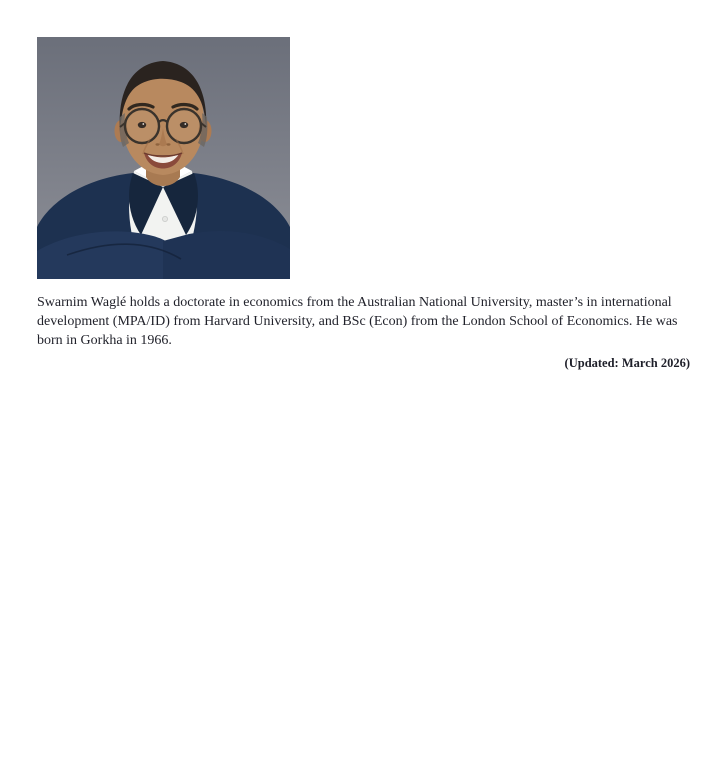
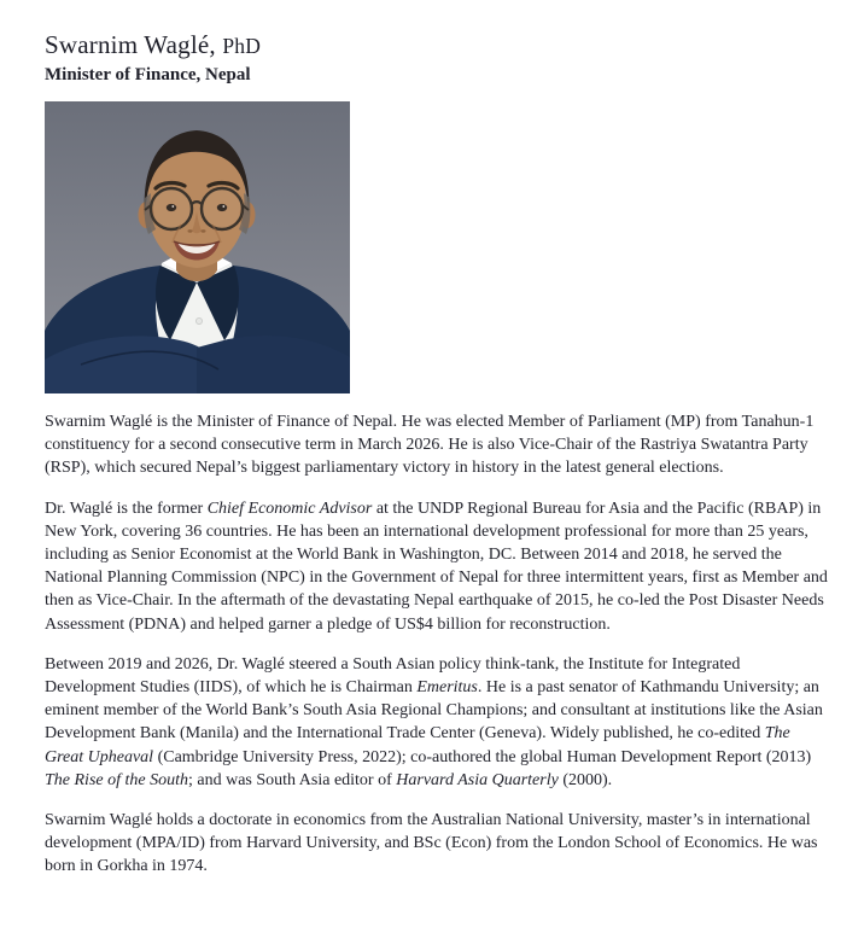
+ Swarnim Waglé, PhD
+ Minister of Finance, Nepal
+ Swarnim Waglé is the Minister of Finance of Nepal. He was elected Member of Parliament (MP) from Tanahun-1 constituency for a second consecutive term in March 2026. He is also Vice-Chair of the Rastriya Swatantra Party (RSP), which secured Nepal’s biggest parliamentary victory in history in the latest general elections.
+ Dr. Waglé is the former Chief Economic Advisor at the UNDP Regional Bureau for Asia and the Pacific (RBAP) in New York, covering 36 countries. He has been an international development professional for more than 25 years, including as Senior Economist at the World Bank in Washington, DC. Between 2014 and 2018, he served the National Planning Commission (NPC) in the Government of Nepal for three intermittent years, first as Member and then as Vice-Chair. In the aftermath of the devastating Nepal earthquake of 2015, he co-led the Post Disaster Needs Assessment (PDNA) and helped garner a pledge of US$4 billion for reconstruction.
+ Between 2019 and 2026, Dr. Waglé steered a South Asian policy think-tank, the Institute for Integrated Development Studies (IIDS), of which he is Chairman Emeritus. He is a past senator of Kathmandu University; an eminent member of the World Bank’s South Asia Regional Champions; and consultant at institutions like the Asian Development Bank (Manila) and the International Trade Center (Geneva). Widely published, he co-edited The Great Upheaval (Cambridge University Press, 2022); co-authored the global Human Development Report (2013) The Rise of the South; and was South Asia editor of Harvard Asia Quarterly (2000).
- Swarnim Waglé holds a doctorate in economics from the Australian National University, master’s in international development (MPA/ID) from Harvard University, and BSc (Econ) from the London School of Economics. He was born in Gorkha in 1966.
+ Swarnim Waglé holds a doctorate in economics from the Australian National University, master’s in international development (MPA/ID) from Harvard University, and BSc (Econ) from the London School of Economics. He was born in Gorkha in 1974.
- (Updated: March 2026)
